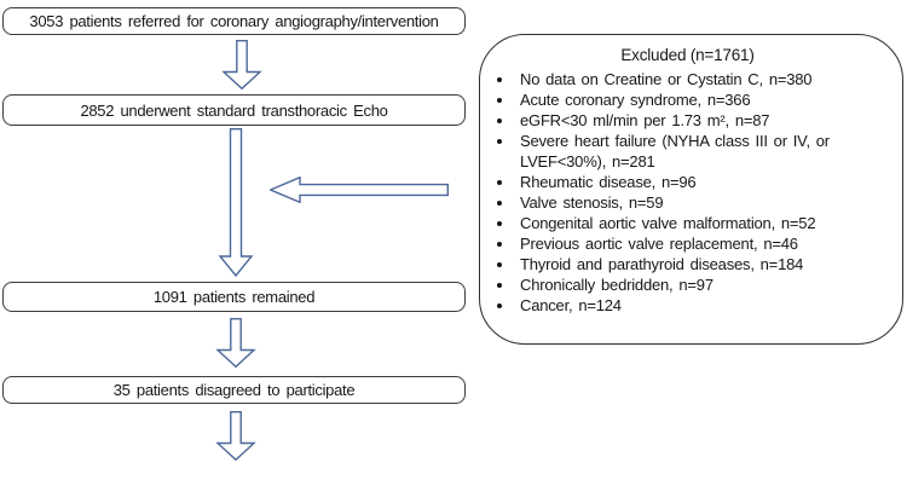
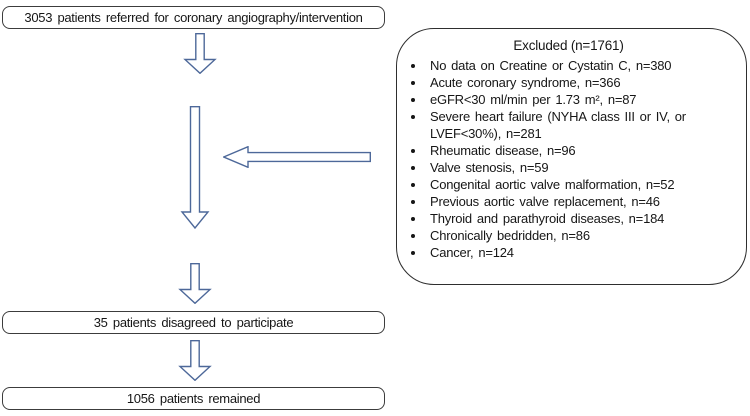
  3053 patients referred for coronary angiography/intervention
- 2852 underwent standard transthoracic Echo
  Excluded (n=1761)
  No data on Creatine or Cystatin C, n=380
  Acute coronary syndrome, n=366
  eGFR<30 ml/min per 1.73 m², n=87
  Severe heart failure (NYHA class III or IV, or LVEF<30%), n=281
  Rheumatic disease, n=96
  Valve stenosis, n=59
  Congenital aortic valve malformation, n=52
  Previous aortic valve replacement, n=46
  Thyroid and parathyroid diseases, n=184
- Chronically bedridden, n=97
+ Chronically bedridden, n=86
  Cancer, n=124
- 1091 patients remained
  35 patients disagreed to participate
+ 1056 patients remained
